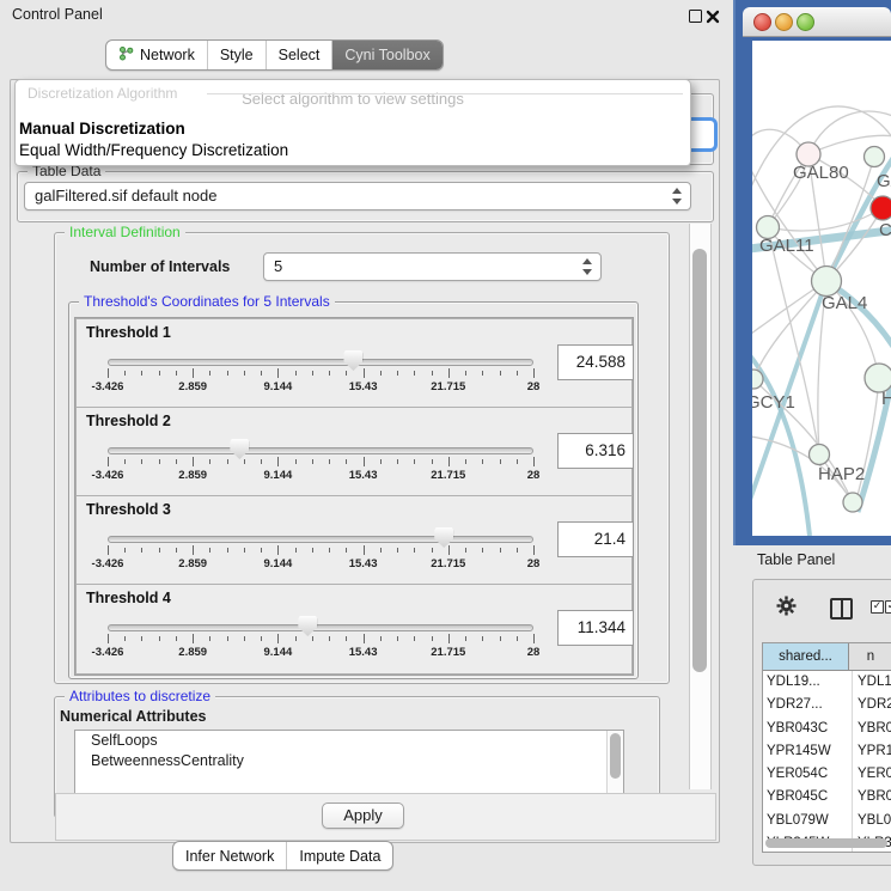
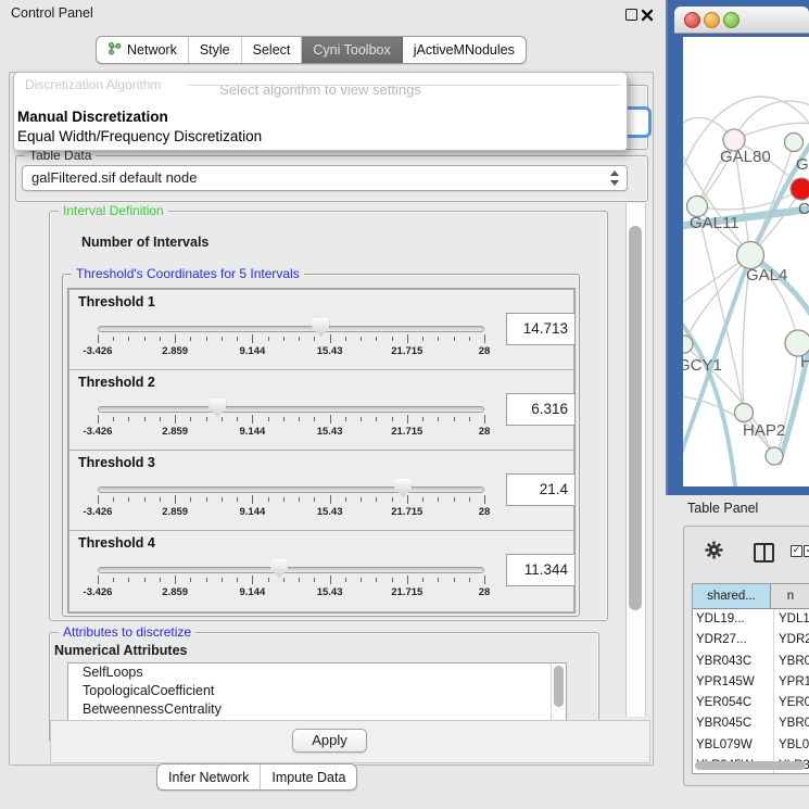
  Control Panel
  Network
  Style
  Select
  Cyni Toolbox
+ jActiveMNodules
  Discretization Algorithm
  Select algorithm to view settings
  Manual Discretization
  Equal Width/Frequency Discretization
  Table Data
  galFiltered.sif default node
  Interval Definition
  Number of Intervals
- 5
  Threshold's Coordinates for 5 Intervals
  Threshold 1
  -3.426
  2.859
  9.144
  15.43
  21.715
  28
- 24.588
+ 14.713
  Threshold 2
  -3.426
  2.859
  9.144
  15.43
  21.715
  28
  6.316
  Threshold 3
  -3.426
  2.859
  9.144
  15.43
  21.715
  28
  21.4
  Threshold 4
  -3.426
  2.859
  9.144
  15.43
  21.715
  28
  11.344
  Attributes to discretize
  Numerical Attributes
  SelfLoops
+ TopologicalCoefficient
  BetweennessCentrality
  Apply
  Infer Network
  Impute Data
  GAL80
  GAL11
  C
  GAL4
  GCY1
  HAP2
  Table Panel
  ✓
  shared...
  n
  YDL19...
  YDL1
  YDR27...
  YDR2
  YBR043C
  YBR0
  YPR145W
  YPR1
  YER054C
  YER0
  YBR045C
  YBR0
  YBL079W
  YBL0
